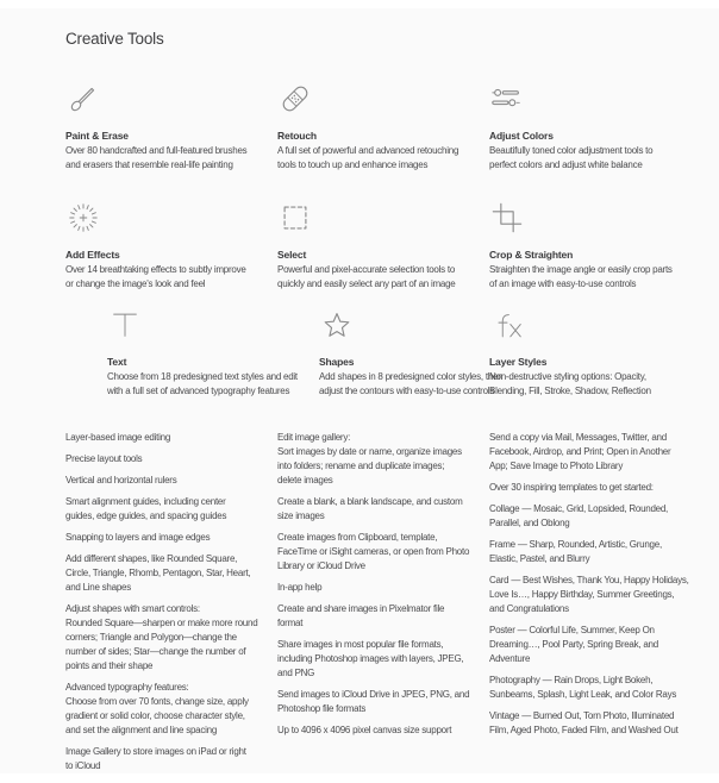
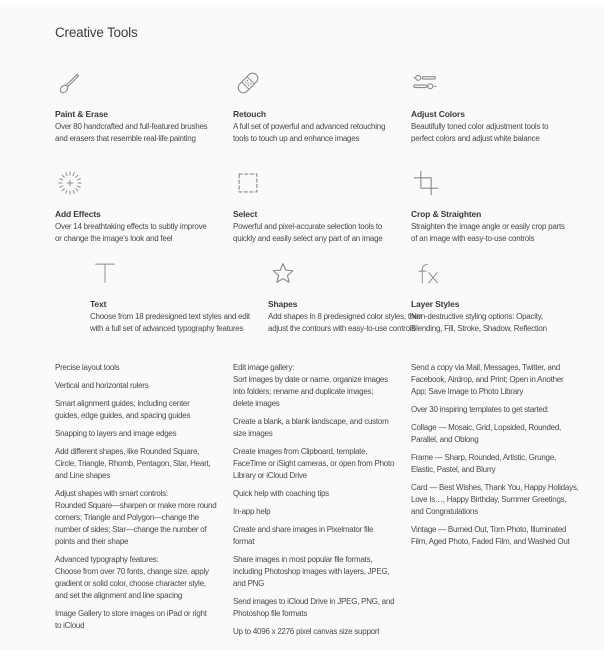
  Creative Tools
  Paint & Erase
  Over 80 handcrafted and full-featured brushes
  and erasers that resemble real-life painting
  Retouch
  A full set of powerful and advanced retouching
  tools to touch up and enhance images
  Adjust Colors
  Beautifully toned color adjustment tools to
  perfect colors and adjust white balance
  Add Effects
  Over 14 breathtaking effects to subtly improve
  or change the image's look and feel
  Select
  Powerful and pixel-accurate selection tools to
  quickly and easily select any part of an image
  Crop & Straighten
  Straighten the image angle or easily crop parts
  of an image with easy-to-use controls
  Text
  Choose from 18 predesigned text styles an
  with a full set of advanced typography featu
  Shapes
  Add shapes in 8 predesigned color styles, t
  adjust the contours with easy-to-use control
  Layer Styles
  Non-destructive styling options: Opacity,
  Blending, Fill, Stroke, Shadow, Reflection
- Layer-based image editing
  Precise layout tools
  Vertical and horizontal rulers
  Smart alignment guides, including center
  guides, edge guides, and spacing guides
  Snapping to layers and image edges
  Add different shapes, like Rounded Square,
  Circle, Triangle, Rhomb, Pentagon, Star, Heart,
  and Line shapes
  Adjust shapes with smart controls:
  Rounded Square—sharpen or make more round
  corners; Triangle and Polygon—change the
  number of sides; Star—change the number of
  points and their shape
  Advanced typography features:
  Choose from over 70 fonts, change size, apply
  gradient or solid color, choose character style,
  and set the alignment and line spacing
  Image Gallery to store images on iPad or right
  to iCloud
  Edit image gallery:
  Sort images by date or name, organize images
  into folders; rename and duplicate images;
  delete images
  Create a blank, a blank landscape, and custom
  size images
  Create images from Clipboard, template,
  FaceTime or iSight cameras, or open from Photo
  Library or iCloud Drive
+ Quick help with coaching tips
  In-app help
  Create and share images in Pixelmator file
  format
  Share images in most popular file formats,
  including Photoshop images with layers, JPEG,
  and PNG
  Send images to iCloud Drive in JPEG, PNG, and
  Photoshop file formats
- Up to 4096 x 4096 pixel canvas size support
+ Up to 4096 x 2276 pixel canvas size support
  Send a copy via Mail, Messages, Twitter, and
  Facebook, Airdrop, and Print; Open in Another
  App; Save Image to Photo Library
  Over 30 inspiring templates to get started:
  Collage — Mosaic, Grid, Lopsided, Rounded,
  Parallel, and Oblong
  Frame — Sharp, Rounded, Artistic, Grunge,
  Elastic, Pastel, and Blurry
  Card — Best Wishes, Thank You, Happy Holidays,
  Love Is…, Happy Birthday, Summer Greetings,
  and Congratulations
- Poster — Colorful Life, Summer, Keep On
- Dreaming…, Pool Party, Spring Break, and
- Adventure
- Photography — Rain Drops, Light Bokeh,
- Sunbeams, Splash, Light Leak, and Color Rays
  Vintage — Burned Out, Torn Photo, Illuminated
  Film, Aged Photo, Faded Film, and Washed Out
